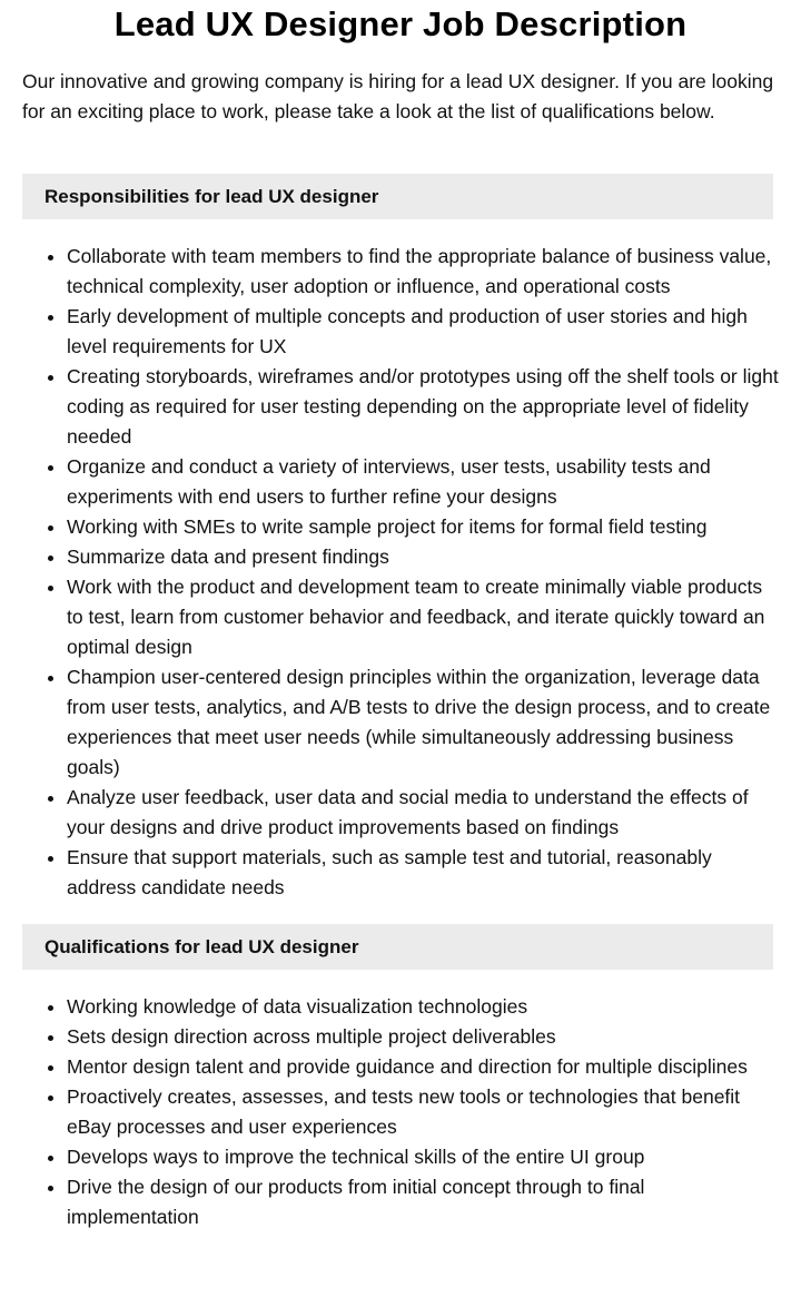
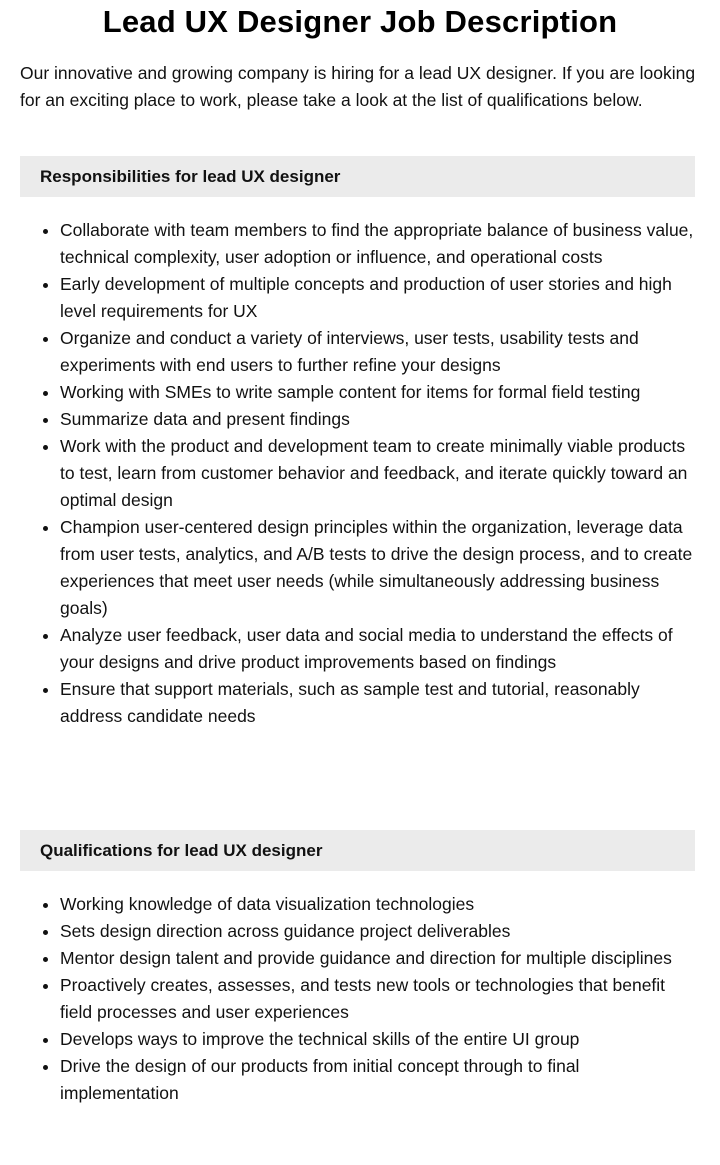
  Lead UX Designer Job Description
  Our innovative and growing company is hiring for a lead UX designer. If you are looking for an exciting place to work, please take a look at the list of qualifications below.
  Responsibilities for lead UX designer
  Collaborate with team members to find the appropriate balance of business value, technical complexity, user adoption or influence, and operational costs
  Early development of multiple concepts and production of user stories and high level requirements for UX
- Creating storyboards, wireframes and/or prototypes using off the shelf tools or light coding as required for user testing depending on the appropriate level of fidelity needed
  Organize and conduct a variety of interviews, user tests, usability tests and experiments with end users to further refine your designs
- Working with SMEs to write sample project for items for formal field testing
+ Working with SMEs to write sample content for items for formal field testing
  Summarize data and present findings
  Work with the product and development team to create minimally viable products to test, learn from customer behavior and feedback, and iterate quickly toward an optimal design
  Champion user-centered design principles within the organization, leverage data from user tests, analytics, and A/B tests to drive the design process, and to create experiences that meet user needs (while simultaneously addressing business goals)
  Analyze user feedback, user data and social media to understand the effects of your designs and drive product improvements based on findings
  Ensure that support materials, such as sample test and tutorial, reasonably address candidate needs
  Qualifications for lead UX designer
  Working knowledge of data visualization technologies
- Sets design direction across multiple project deliverables
+ Sets design direction across guidance project deliverables
  Mentor design talent and provide guidance and direction for multiple disciplines
- Proactively creates, assesses, and tests new tools or technologies that benefit eBay processes and user experiences
+ Proactively creates, assesses, and tests new tools or technologies that benefit field processes and user experiences
  Develops ways to improve the technical skills of the entire UI group
  Drive the design of our products from initial concept through to final implementation
